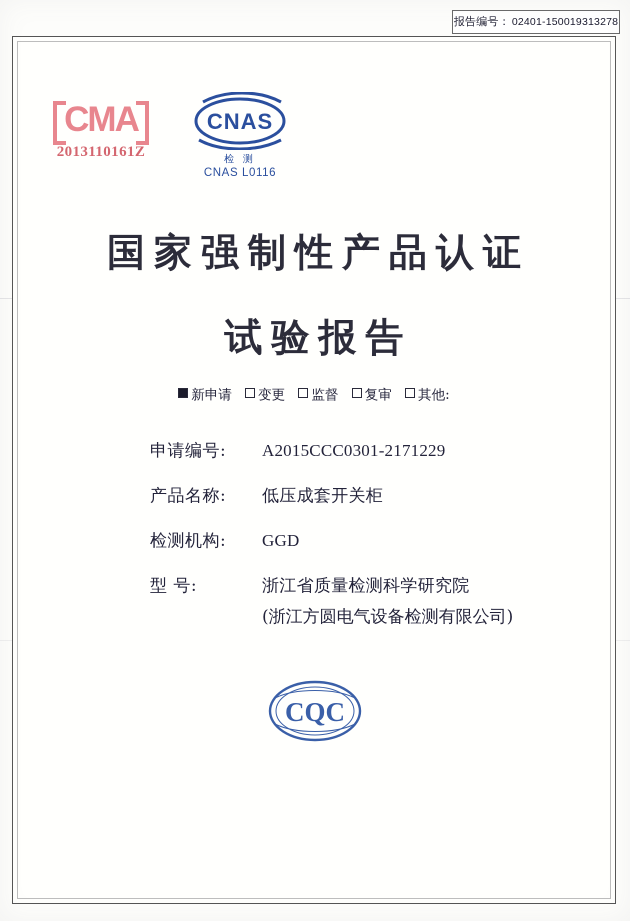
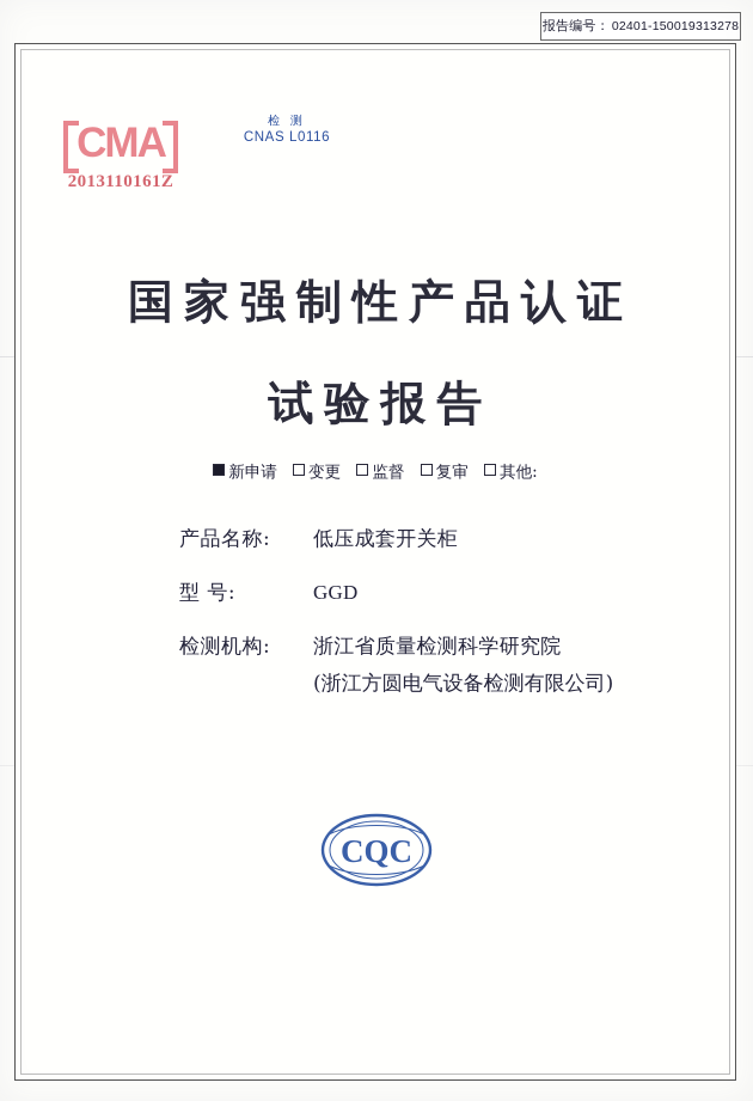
  报告编号：
  02401-150019313278
  CMA
  2013110161Z
- CNAS
  检 测
  CNAS L0116
  国家强制性产品认证
  试验报告
  新申请 变更 监督 复审 其他:
- 申请编号:
- A2015CCC0301-2171229
  产品名称:
  低压成套开关柜
- 检测机构:
+ 型 号:
  GGD
- 型 号:
+ 检测机构:
  浙江省质量检测科学研究院
  (浙江方圆电气设备检测有限公司)
  CQC
